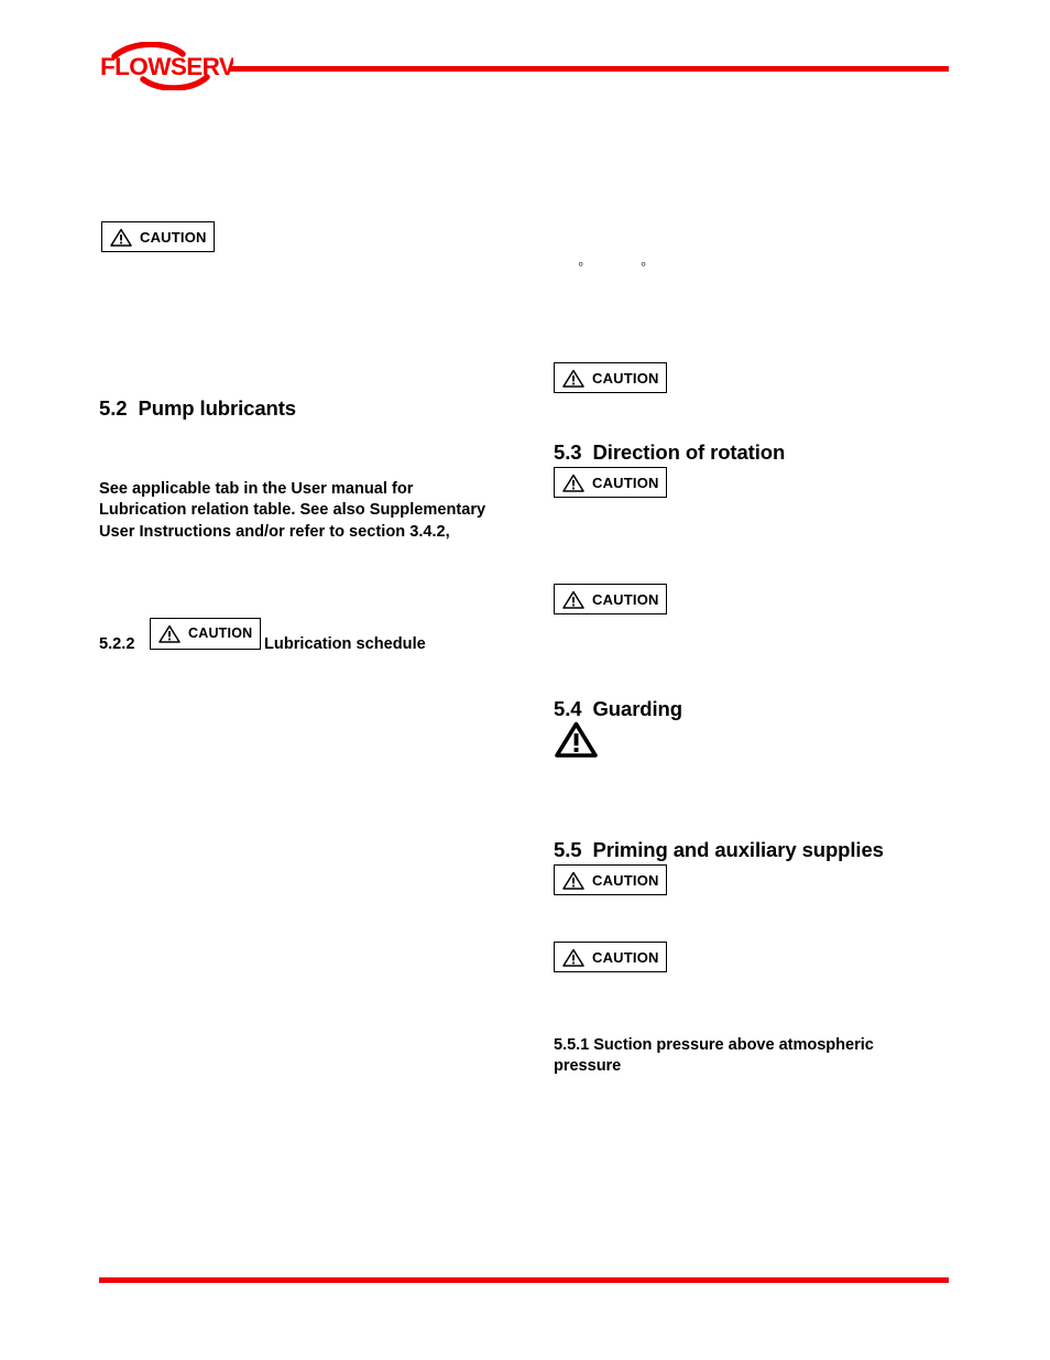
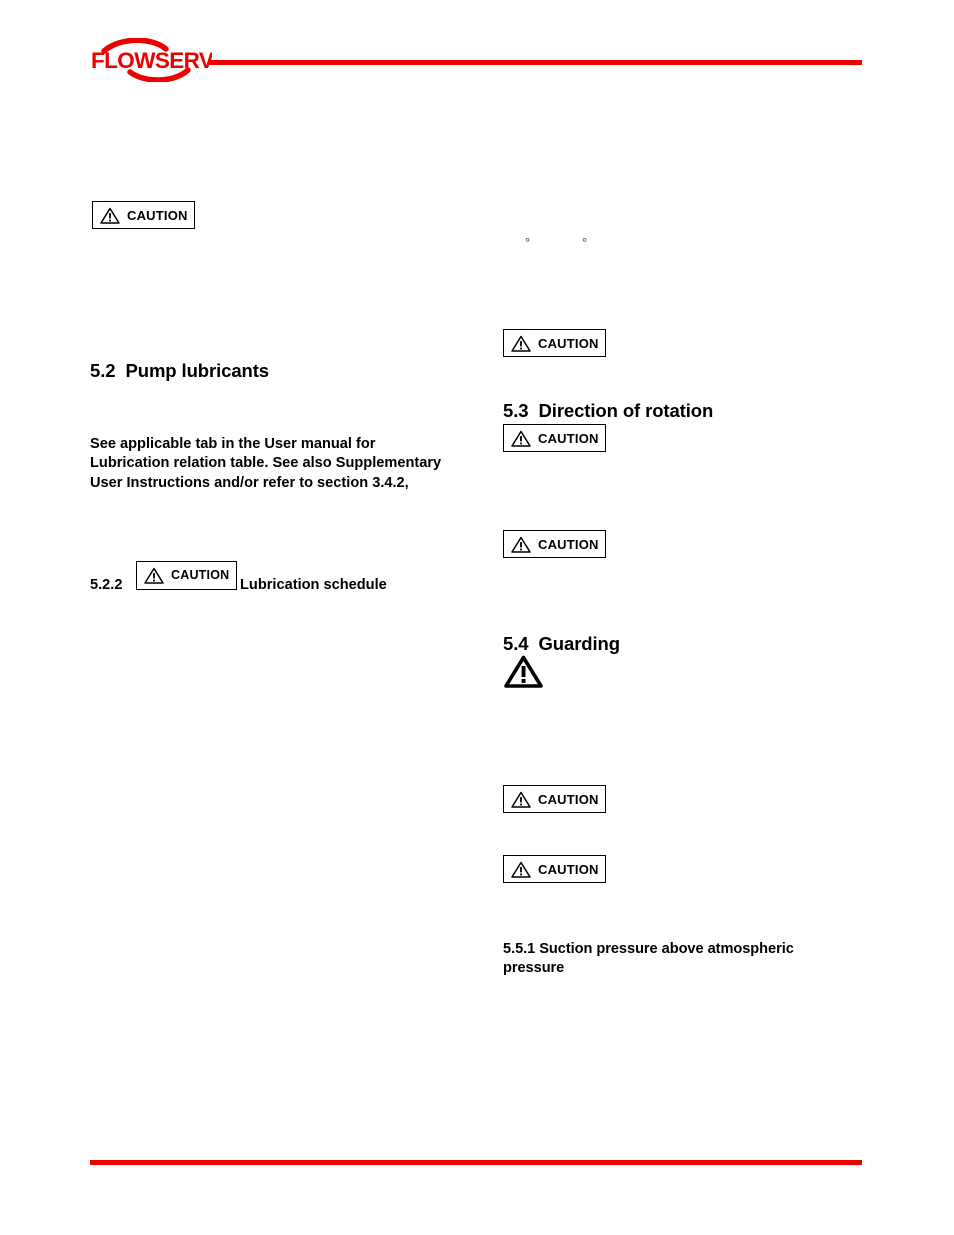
  FLOWSERV
  CAUTION
  5.2 Pump lubricants
  See applicable tab in the User manual for Lubrication relation table. See also Supplementary User Instructions and/or refer to section 3.4.2,
  5.2.2
  CAUTION
  Lubrication schedule
  °
  °
  CAUTION
  5.3 Direction of rotation
  CAUTION
  CAUTION
  5.4 Guarding
- 5.5 Priming and auxiliary supplies
  CAUTION
  CAUTION
  5.5.1 Suction pressure above atmospheric pressure
